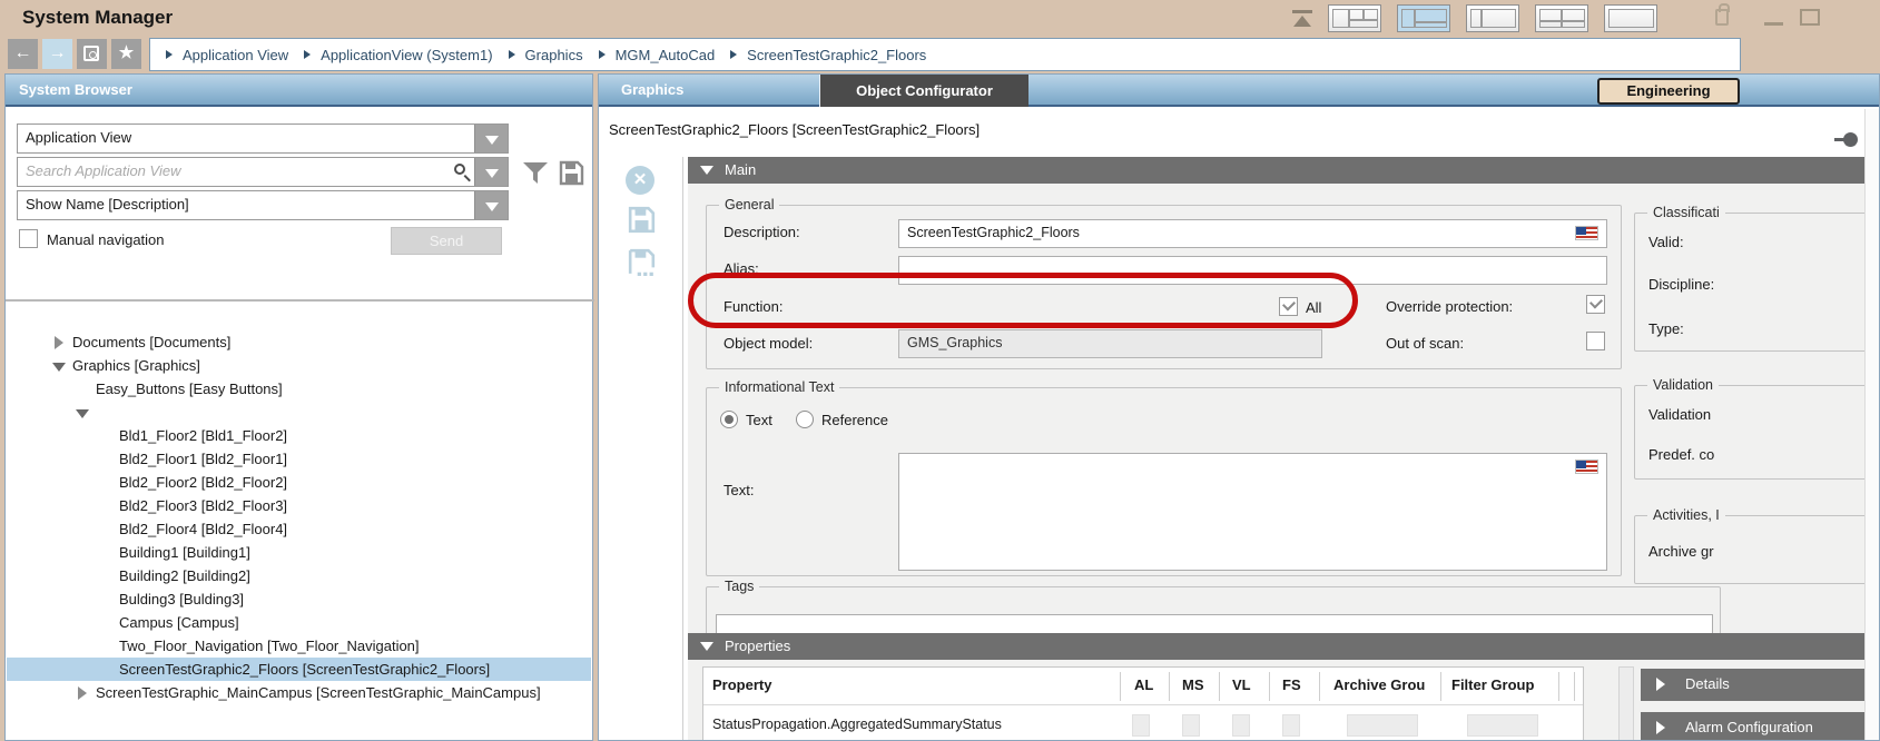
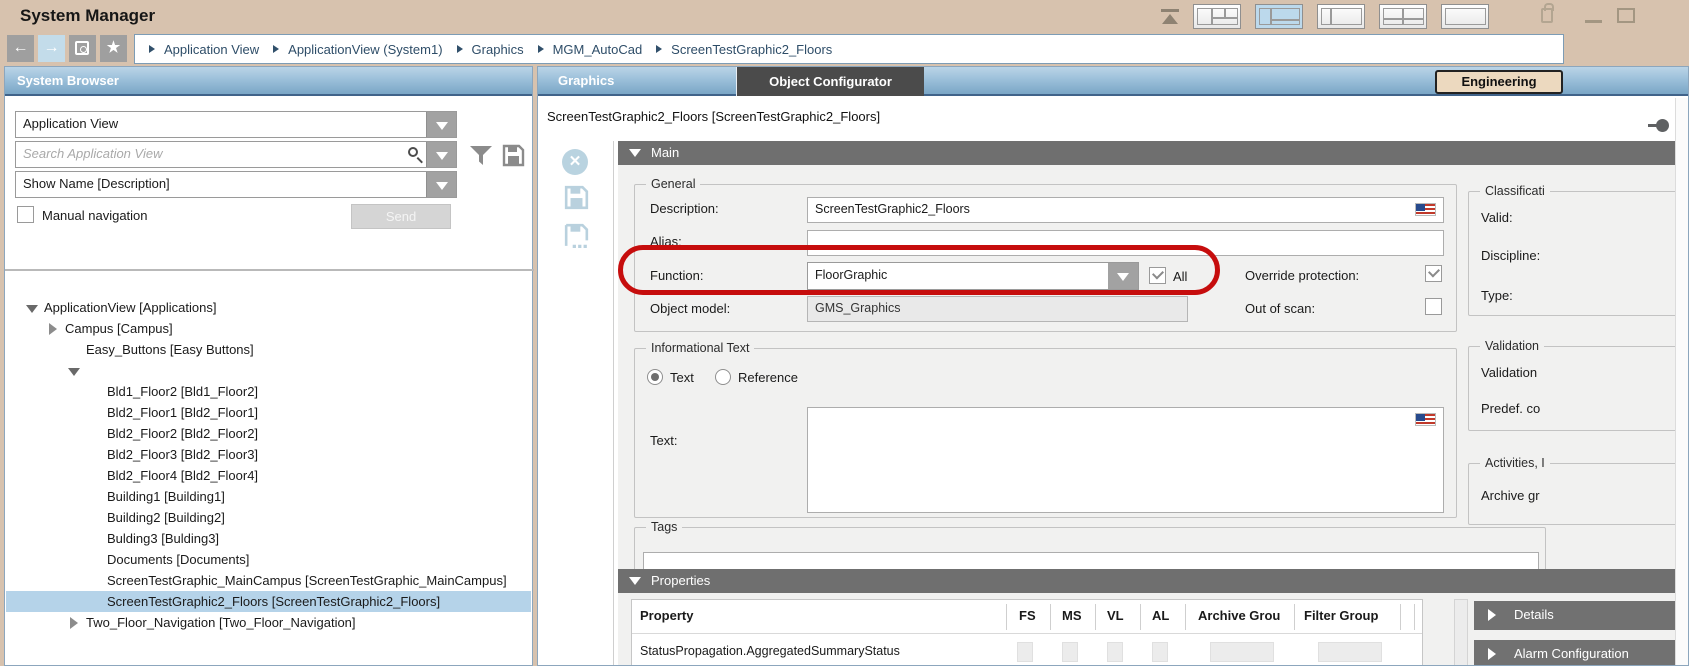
  System Manager
  ←
  →
  ★
  Application View
  ApplicationView (System1)
  Graphics
  MGM_AutoCad
  ScreenTestGraphic2_Floors
  System Browser
  Application View
  Search Application View
  Show Name [Description]
  Manual navigation
  Send
+ ApplicationView [Applications]
- Documents [Documents]
+ Campus [Campus]
- Graphics [Graphics]
  Easy_Buttons [Easy Buttons]
  Bld1_Floor2 [Bld1_Floor2]
  Bld2_Floor1 [Bld2_Floor1]
  Bld2_Floor2 [Bld2_Floor2]
  Bld2_Floor3 [Bld2_Floor3]
  Bld2_Floor4 [Bld2_Floor4]
  Building1 [Building1]
  Building2 [Building2]
  Bulding3 [Bulding3]
- Campus [Campus]
+ Documents [Documents]
- Two_Floor_Navigation [Two_Floor_Navigation]
+ ScreenTestGraphic_MainCampus [ScreenTestGraphic_MainCampus]
  ScreenTestGraphic2_Floors [ScreenTestGraphic2_Floors]
- ScreenTestGraphic_MainCampus [ScreenTestGraphic_MainCampus]
+ Two_Floor_Navigation [Two_Floor_Navigation]
  Graphics
  Object Configurator
  Engineering
  ScreenTestGraphic2_Floors [ScreenTestGraphic2_Floors]
  ✕
  Main
  General
  Description:
  ScreenTestGraphic2_Floors
  Alias:
  Function:
+ FloorGraphic
  All
  Object model:
  GMS_Graphics
  Override protection:
  Out of scan:
  Informational Text
  Text
  Reference
  Text:
  Tags
  Classificati
  Valid:
  Discipline:
  Type:
  Validation
  Validation
  Predef. co
  Activities, I
  Archive gr
  Properties
  Property
- AL
+ FS
  MS
  VL
- FS
+ AL
  Archive Grou
  Filter Group
  StatusPropagation.AggregatedSummaryStatus
  Details
  Alarm Configuration
